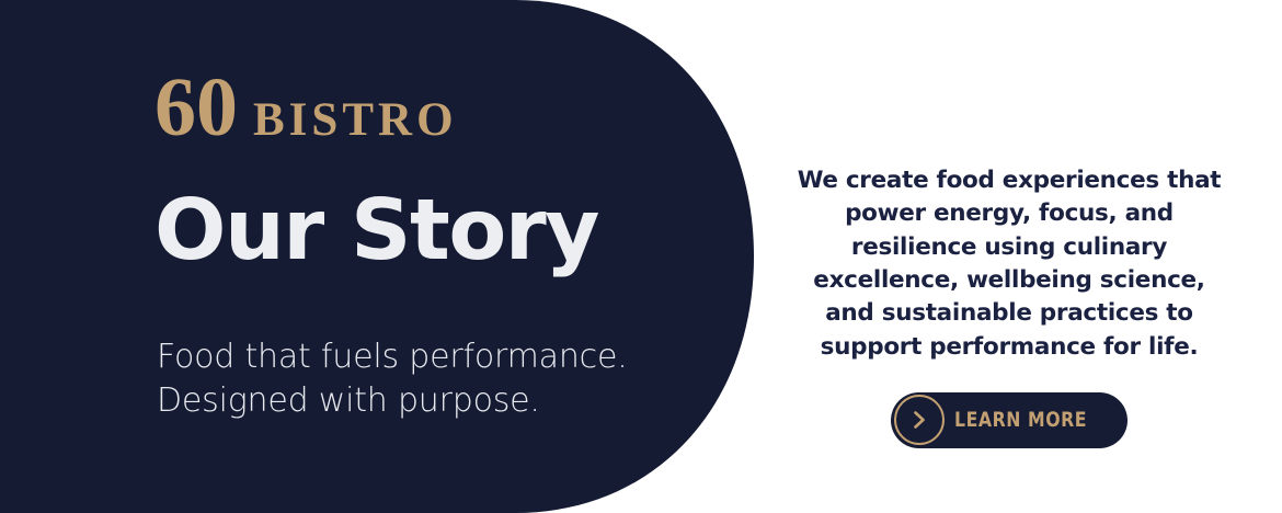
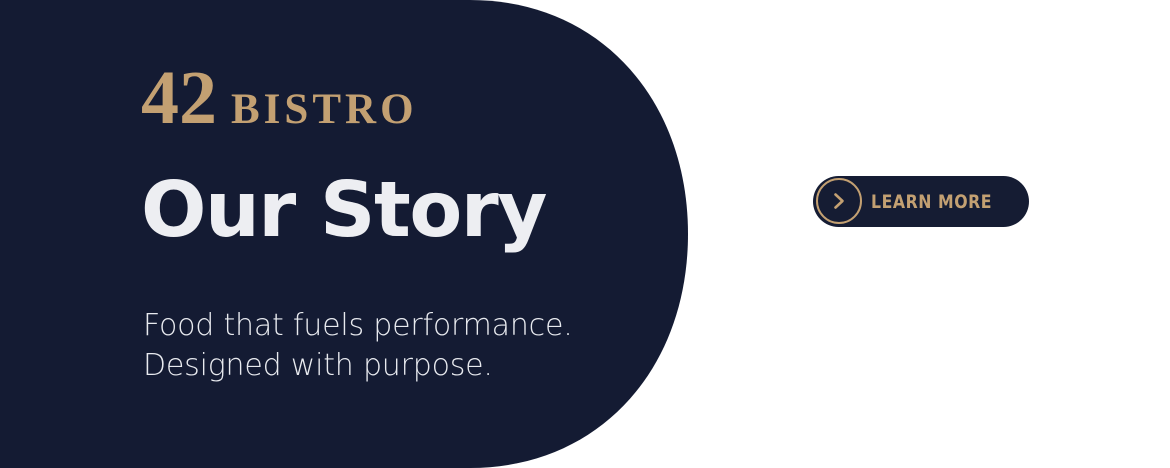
- 60
+ 42
  BISTRO
  Our Story
  Food that fuels performance.
  Designed with purpose.
- We create food experiences that power energy, focus, and resilience using culinary excellence, wellbeing science, and sustainable practices to support performance for life.
  LEARN MORE
